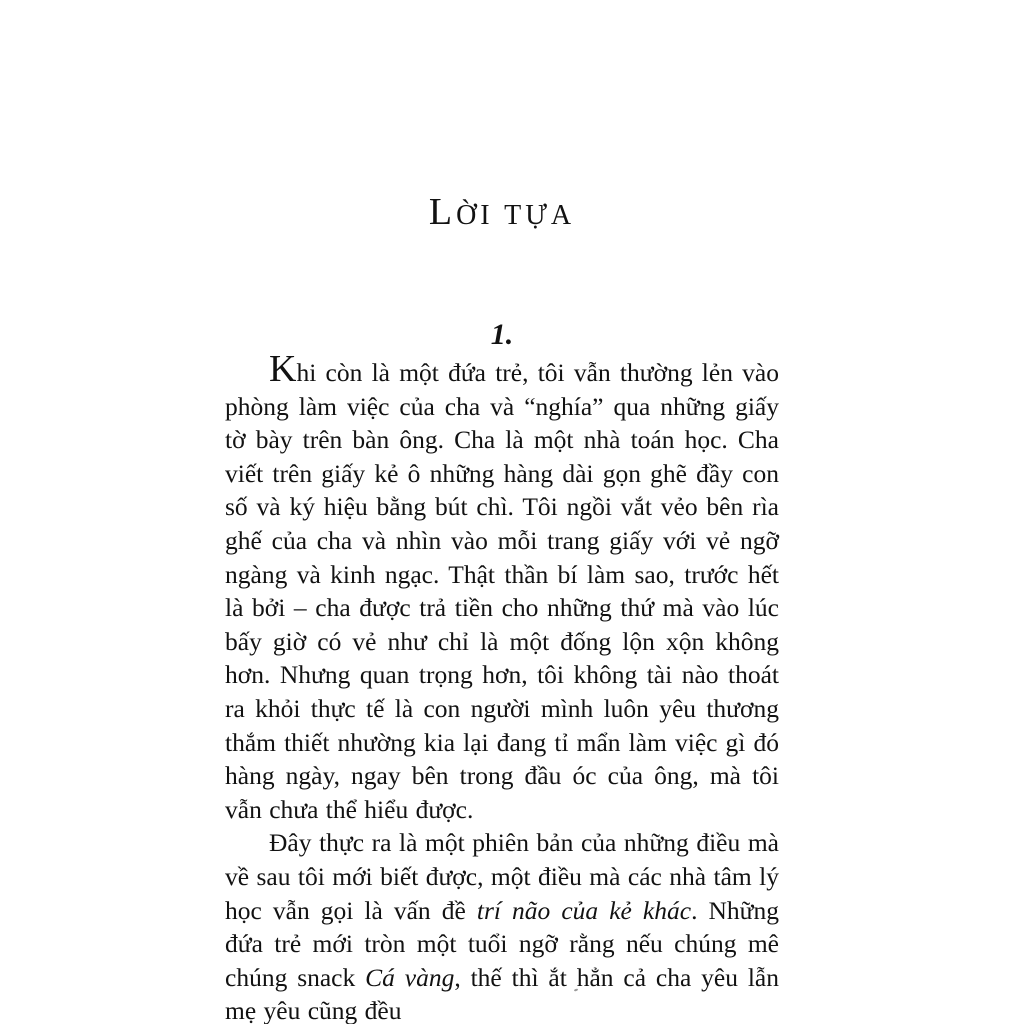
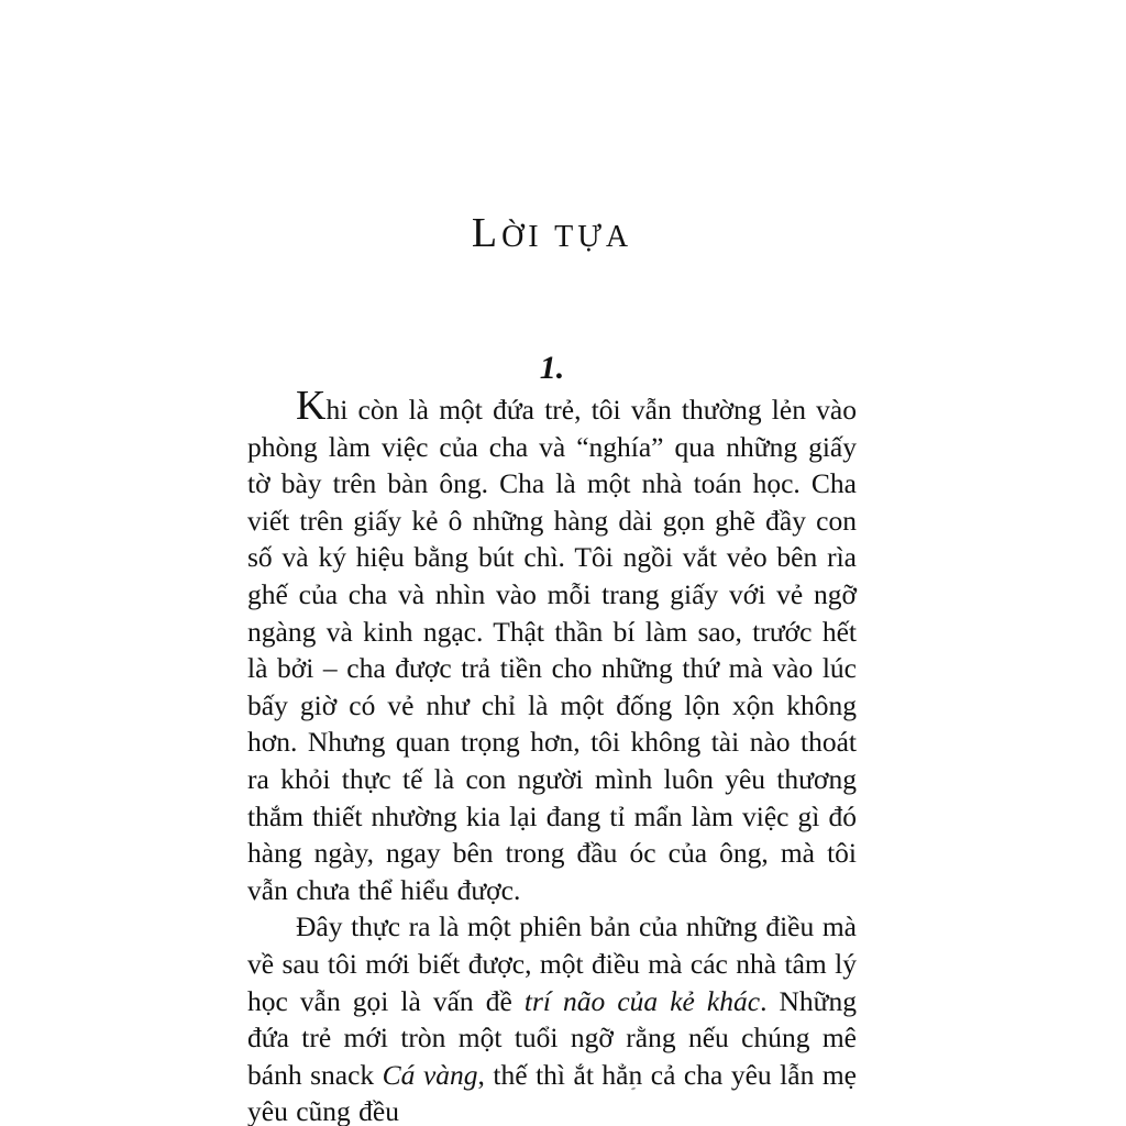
  LỜI TỰA
  1.
  Khi còn là một đứa trẻ, tôi vẫn thường lẻn vào phòng làm việc của cha và “nghía” qua những giấy tờ bày trên bàn ông. Cha là một nhà toán học. Cha viết trên giấy kẻ ô những hàng dài gọn ghẽ đầy con số và ký hiệu bằng bút chì. Tôi ngồi vắt vẻo bên rìa ghế của cha và nhìn vào mỗi trang giấy với vẻ ngỡ ngàng và kinh ngạc. Thật thần bí làm sao, trước hết là bởi – cha được trả tiền cho những thứ mà vào lúc bấy giờ có vẻ như chỉ là một đống lộn xộn không hơn. Nhưng quan trọng hơn, tôi không tài nào thoát ra khỏi thực tế là con người mình luôn yêu thương thắm thiết nhường kia lại đang tỉ mẩn làm việc gì đó hàng ngày, ngay bên trong đầu óc của ông, mà tôi vẫn chưa thể hiểu được.
- Đây thực ra là một phiên bản của những điều mà về sau tôi mới biết được, một điều mà các nhà tâm lý học vẫn gọi là vấn đề trí não của kẻ khác. Những đứa trẻ mới tròn một tuổi ngỡ rằng nếu chúng mê chúng snack Cá vàng, thế thì ắt hẳn cả cha yêu lẫn mẹ yêu cũng đều
+ Đây thực ra là một phiên bản của những điều mà về sau tôi mới biết được, một điều mà các nhà tâm lý học vẫn gọi là vấn đề trí não của kẻ khác. Những đứa trẻ mới tròn một tuổi ngỡ rằng nếu chúng mê bánh snack Cá vàng, thế thì ắt hẳn cả cha yêu lẫn mẹ yêu cũng đều
